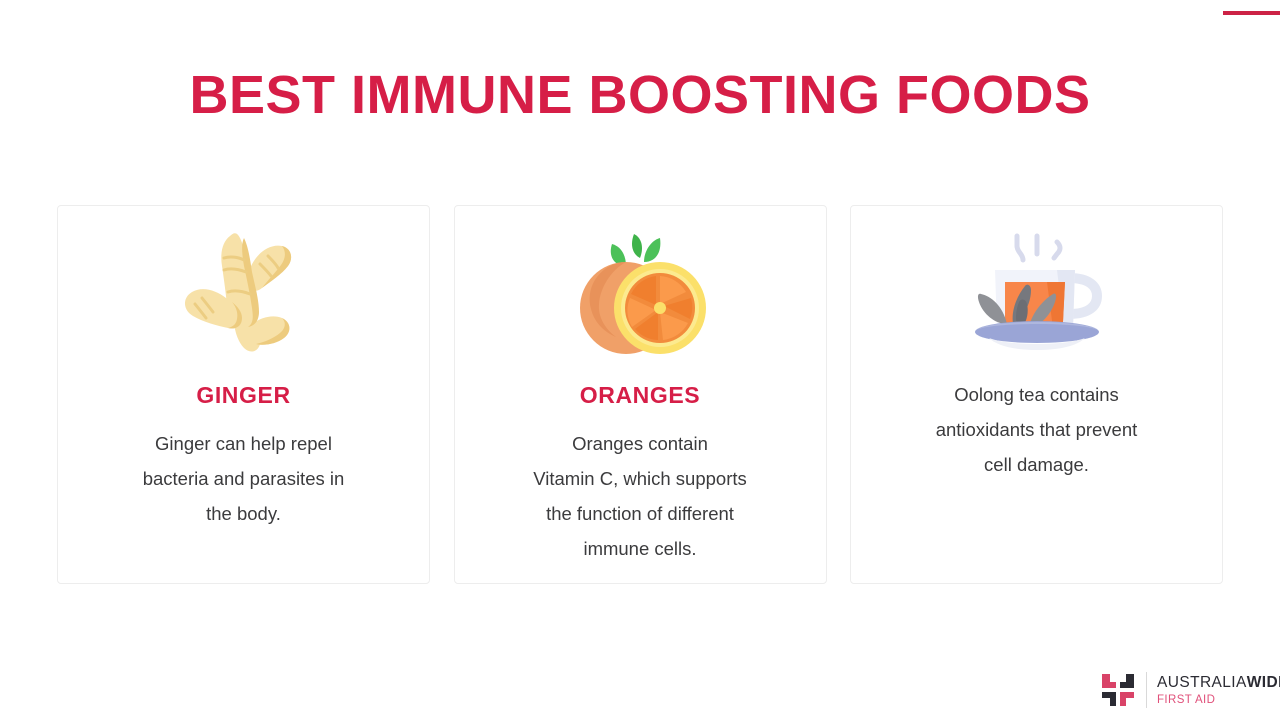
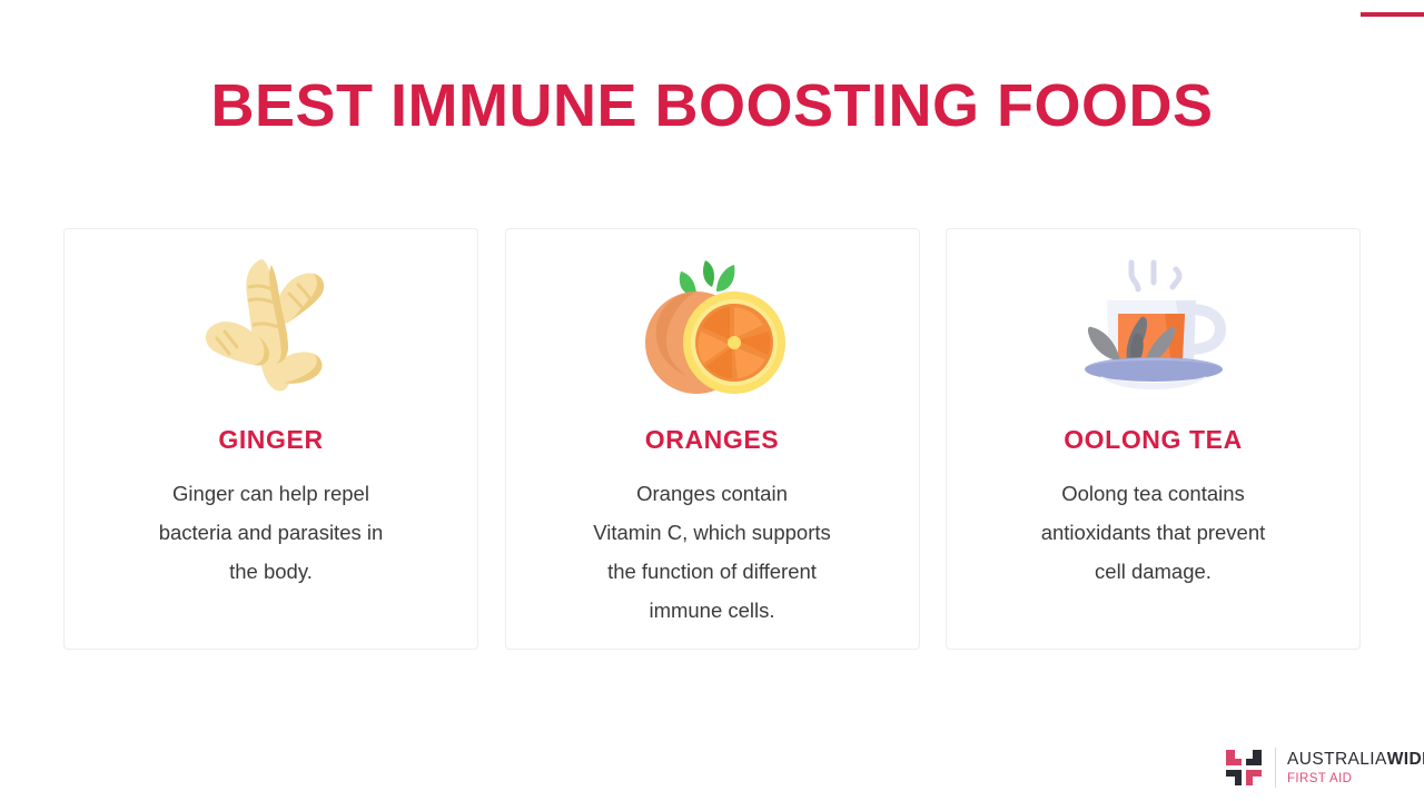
  BEST IMMUNE BOOSTING FOODS
  GINGER
  Ginger can help repel
  bacteria and parasites in
  the body.
  ORANGES
  Oranges contain
  Vitamin C, which supports
  the function of different
  immune cells.
+ OOLONG TEA
  Oolong tea contains
  antioxidants that prevent
  cell damage.
  AUSTRALIAWID
  FIRST AID
